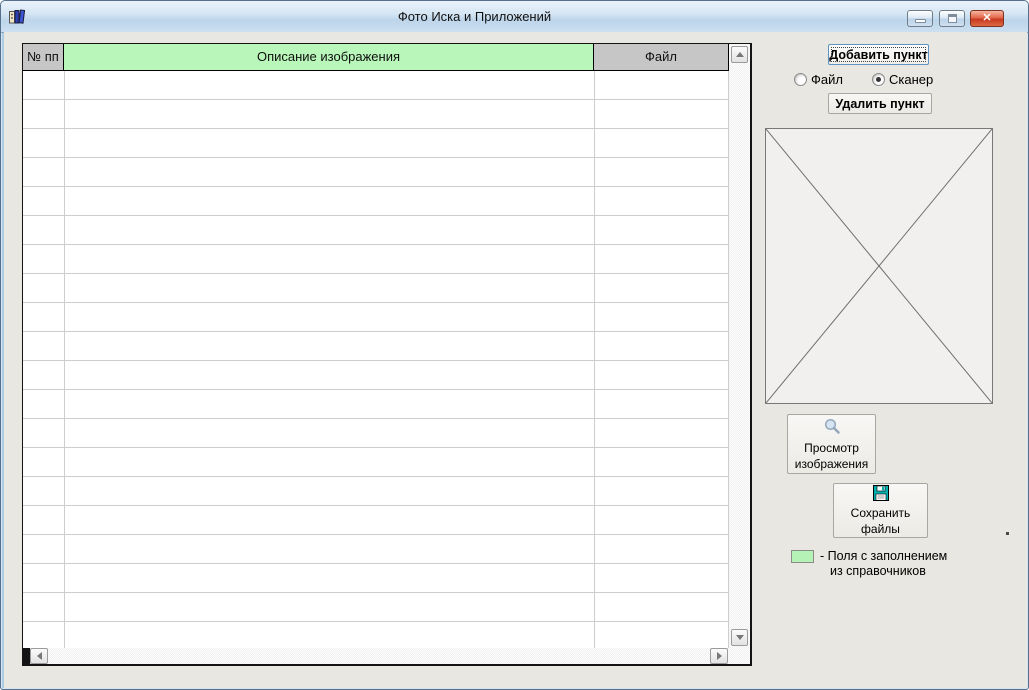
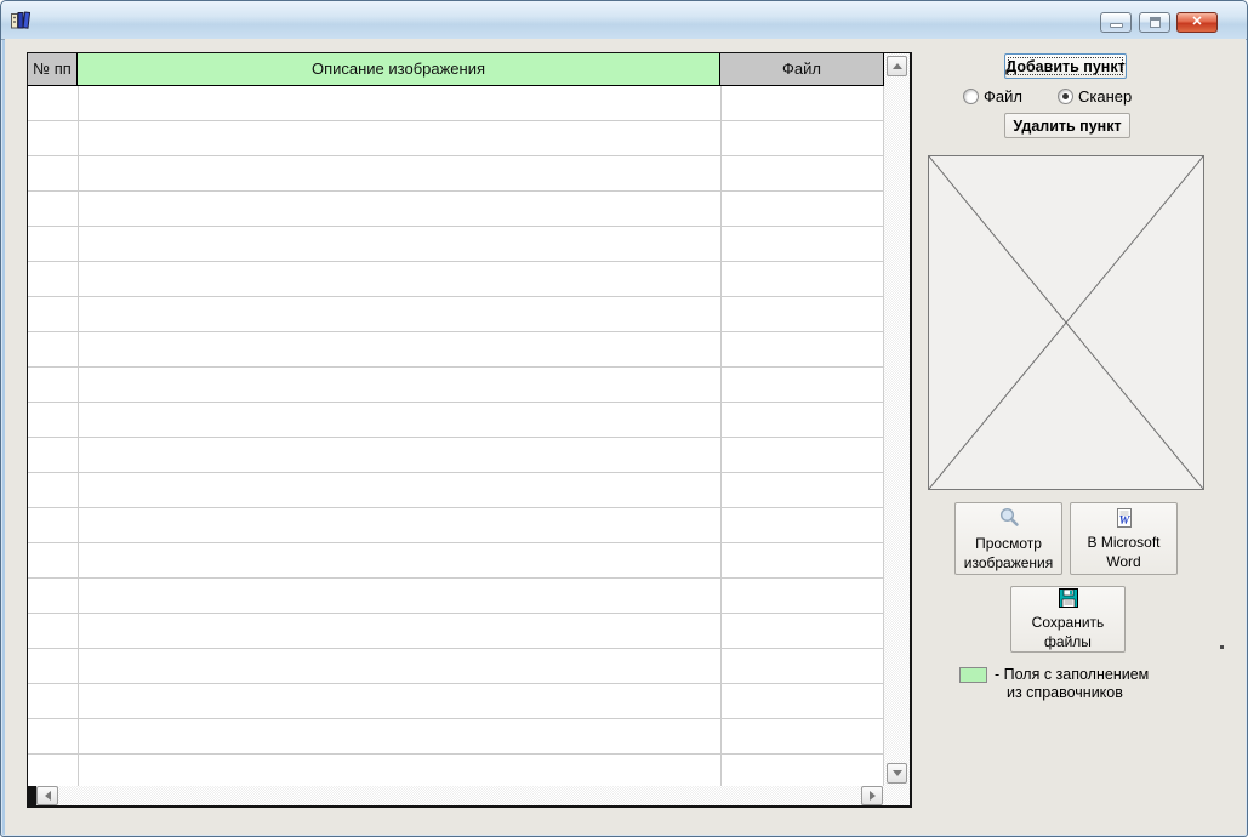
- Фото Иска и Приложений
  ✕
  № пп
  Описание изображения
  Файл
  Добавить пункт
  Файл
  Сканер
  Удалить пункт
  Просмотр
  изображения
+ W
+ В Microsoft
+ Word
  Сохранить
  файлы
  - Поля с заполнением
  из справочников
